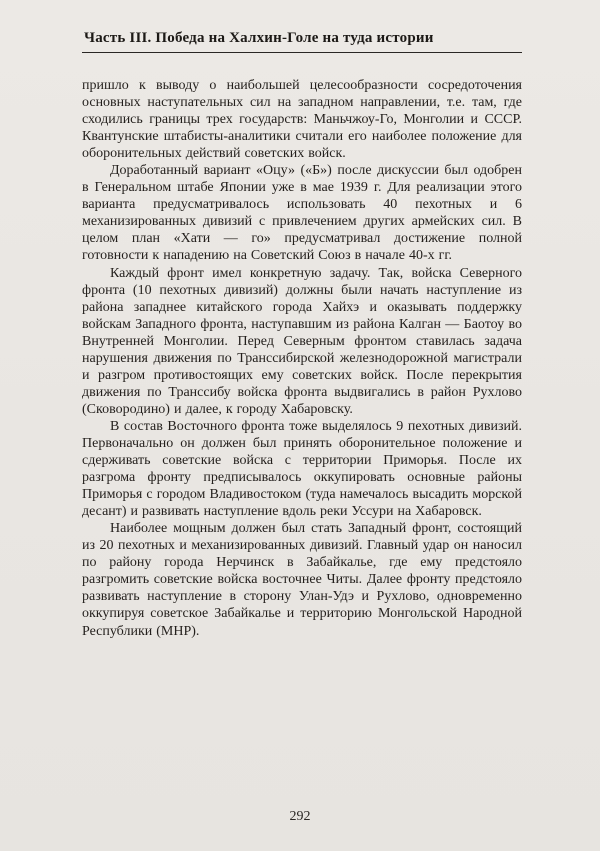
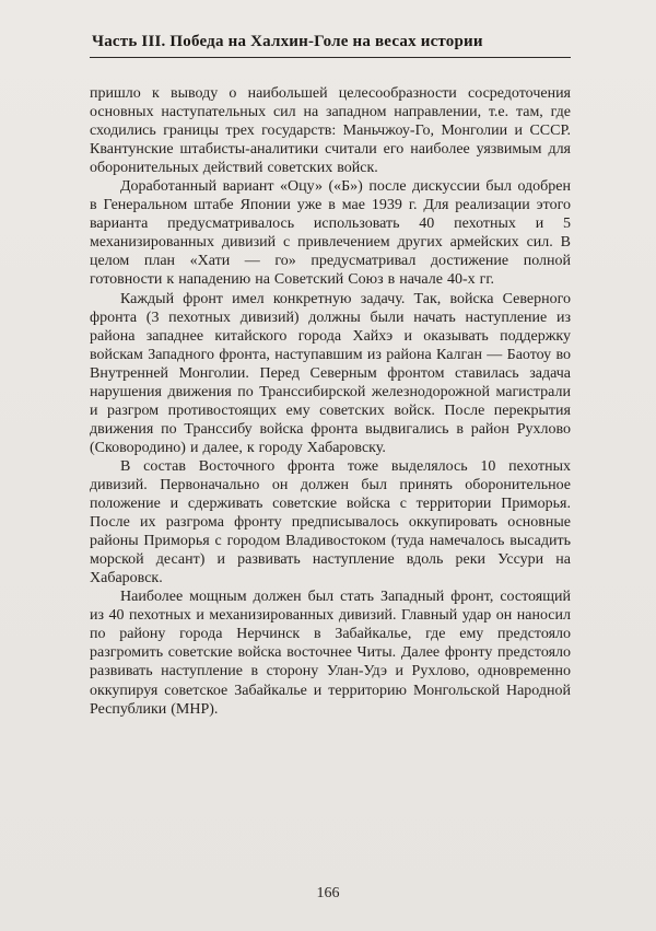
- Часть III. Победа на Халхин-Голе на туда истории
+ Часть III. Победа на Халхин-Голе на весах истории
- пришло к выводу о наибольшей целесообразности сосредоточения основных наступательных сил на западном направлении, т.е. там, где сходились границы трех государств: Маньчжоу-Го, Монголии и СССР. Квантунские штабисты-аналитики считали его наиболее положение для оборонительных действий советских войск.
+ пришло к выводу о наибольшей целесообразности сосредоточения основных наступательных сил на западном направлении, т.е. там, где сходились границы трех государств: Маньчжоу-Го, Монголии и СССР. Квантунские штабисты-аналитики считали его наиболее уязвимым для оборонительных действий советских войск.
- Доработанный вариант «Оцу» («Б») после дискуссии был одобрен в Генеральном штабе Японии уже в мае 1939 г. Для реализации этого варианта предусматривалось использовать 40 пехотных и 6 механизированных дивизий с привлечением других армейских сил. В целом план «Хати — го» предусматривал достижение полной готовности к нападению на Советский Союз в начале 40-х гг.
+ Доработанный вариант «Оцу» («Б») после дискуссии был одобрен в Генеральном штабе Японии уже в мае 1939 г. Для реализации этого варианта предусматривалось использовать 40 пехотных и 5 механизированных дивизий с привлечением других армейских сил. В целом план «Хати — го» предусматривал достижение полной готовности к нападению на Советский Союз в начале 40-х гг.
- Каждый фронт имел конкретную задачу. Так, войска Северного фронта (10 пехотных дивизий) должны были начать наступление из района западнее китайского города Хайхэ и оказывать поддержку войскам Западного фронта, наступавшим из района Калган — Баотоу во Внутренней Монголии. Перед Северным фронтом ставилась задача нарушения движения по Транссибирской железнодорожной магистрали и разгром противостоящих ему советских войск. После перекрытия движения по Транссибу войска фронта выдвигались в район Рухлово (Сковородино) и далее, к городу Хабаровску.
+ Каждый фронт имел конкретную задачу. Так, войска Северного фронта (3 пехотных дивизий) должны были начать наступление из района западнее китайского города Хайхэ и оказывать поддержку войскам Западного фронта, наступавшим из района Калган — Баотоу во Внутренней Монголии. Перед Северным фронтом ставилась задача нарушения движения по Транссибирской железнодорожной магистрали и разгром противостоящих ему советских войск. После перекрытия движения по Транссибу войска фронта выдвигались в район Рухлово (Сковородино) и далее, к городу Хабаровску.
- В состав Восточного фронта тоже выделялось 9 пехотных дивизий. Первоначально он должен был принять оборонительное положение и сдерживать советские войска с территории Приморья. После их разгрома фронту предписывалось оккупировать основные районы Приморья с городом Владивостоком (туда намечалось высадить морской десант) и развивать наступление вдоль реки Уссури на Хабаровск.
+ В состав Восточного фронта тоже выделялось 10 пехотных дивизий. Первоначально он должен был принять оборонительное положение и сдерживать советские войска с территории Приморья. После их разгрома фронту предписывалось оккупировать основные районы Приморья с городом Владивостоком (туда намечалось высадить морской десант) и развивать наступление вдоль реки Уссури на Хабаровск.
- Наиболее мощным должен был стать Западный фронт, состоящий из 20 пехотных и механизированных дивизий. Главный удар он наносил по району города Нерчинск в Забайкалье, где ему предстояло разгромить советские войска восточнее Читы. Далее фронту предстояло развивать наступление в сторону Улан-Удэ и Рухлово, одновременно оккупируя советское Забайкалье и территорию Монгольской Народной Республики (МНР).
+ Наиболее мощным должен был стать Западный фронт, состоящий из 40 пехотных и механизированных дивизий. Главный удар он наносил по району города Нерчинск в Забайкалье, где ему предстояло разгромить советские войска восточнее Читы. Далее фронту предстояло развивать наступление в сторону Улан-Удэ и Рухлово, одновременно оккупируя советское Забайкалье и территорию Монгольской Народной Республики (МНР).
- 292
+ 166
